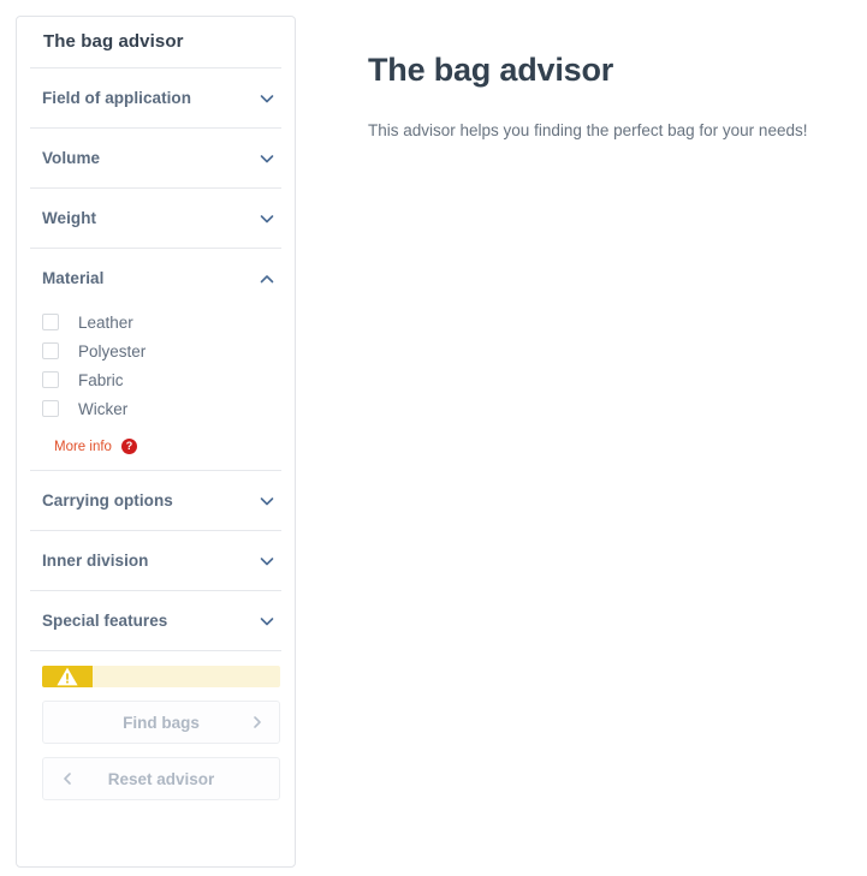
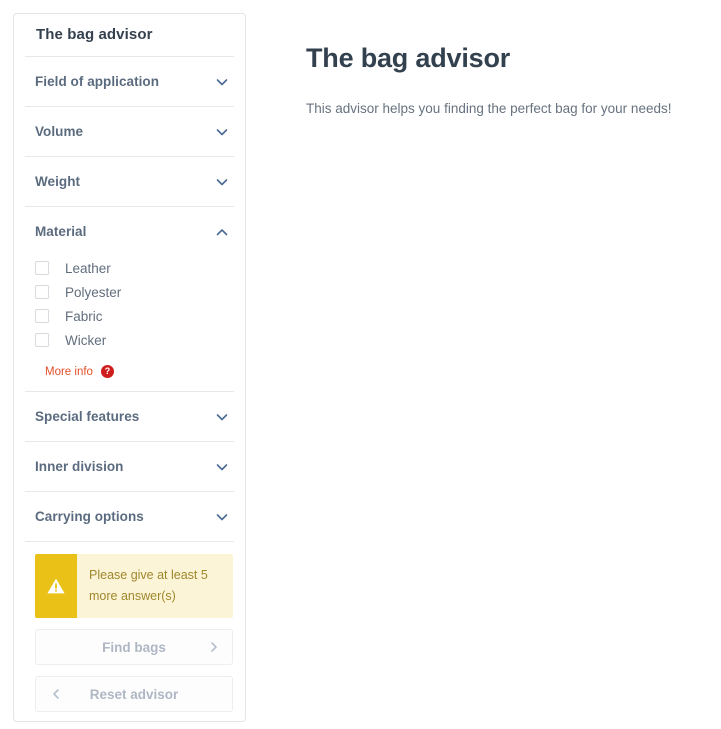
  The bag advisor
  Field of application
  Volume
  Weight
  Material
  Leather
  Polyester
  Fabric
  Wicker
  More info
  ?
- Carrying options
+ Special features
  Inner division
- Special features
+ Carrying options
+ Please give at least 5 more answer(s)
  Find bags
  Reset advisor
  The bag advisor
  This advisor helps you finding the perfect bag for your needs!
